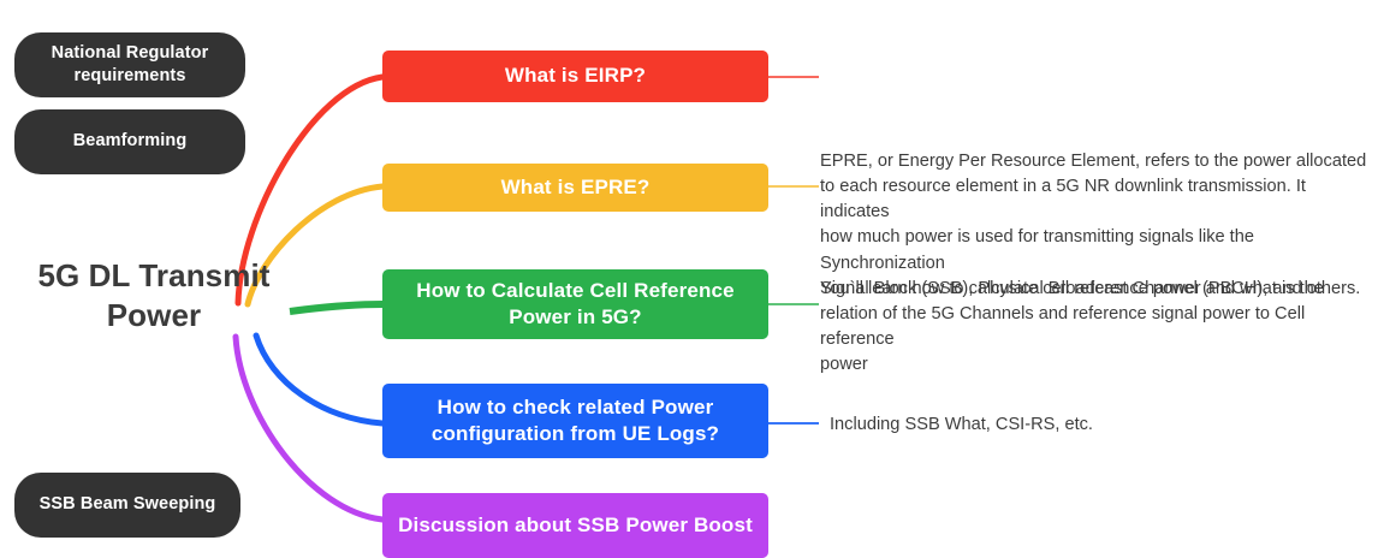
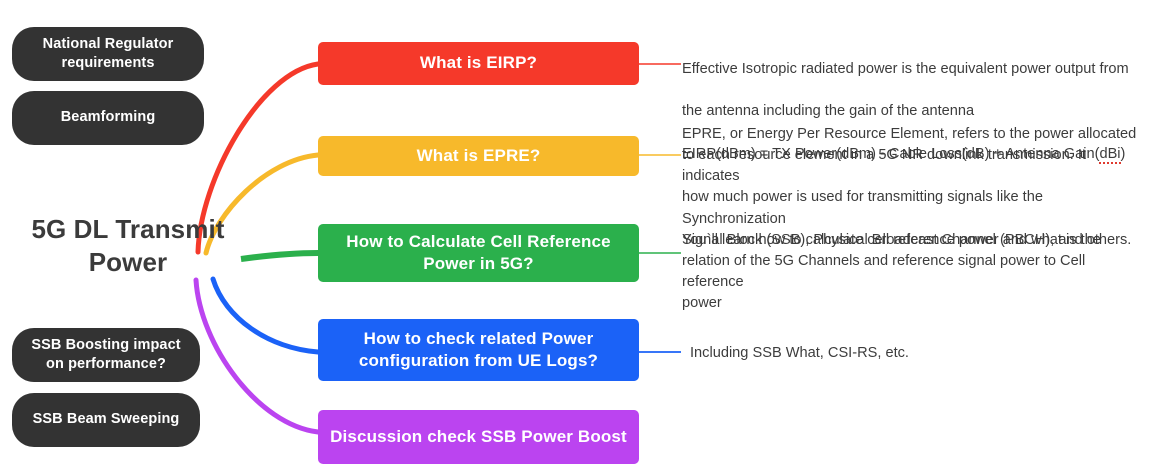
  5G DL Transmit Power
  National Regulator requirements
  Beamforming
+ SSB Boosting impact on performance?
  SSB Beam Sweeping
  What is EIRP?
  What is EPRE?
  How to Calculate Cell Reference Power in 5G?
  How to check related Power configuration from UE Logs?
- Discussion about SSB Power Boost
+ Discussion check SSB Power Boost
+ Effective Isotropic radiated power is the equivalent power output from
+ the antenna including the gain of the antenna
+ EIRP(dBm) = TX Power(dBm) - Cable Loss(dB) + Antenna Gain(dBi)
  EPRE, or Energy Per Resource Element, refers to the power allocated
  to each resource element in a 5G NR downlink transmission. It indicates
  how much power is used for transmitting signals like the Synchronization
  Signal Block (SSB), Physical Broadcast Channel (PBCH), and others.
  You`ll learn how to calculate cell reference power and what is the
  relation of the 5G Channels and reference signal power to Cell reference
  power
  Including SSB What, CSI-RS, etc.
